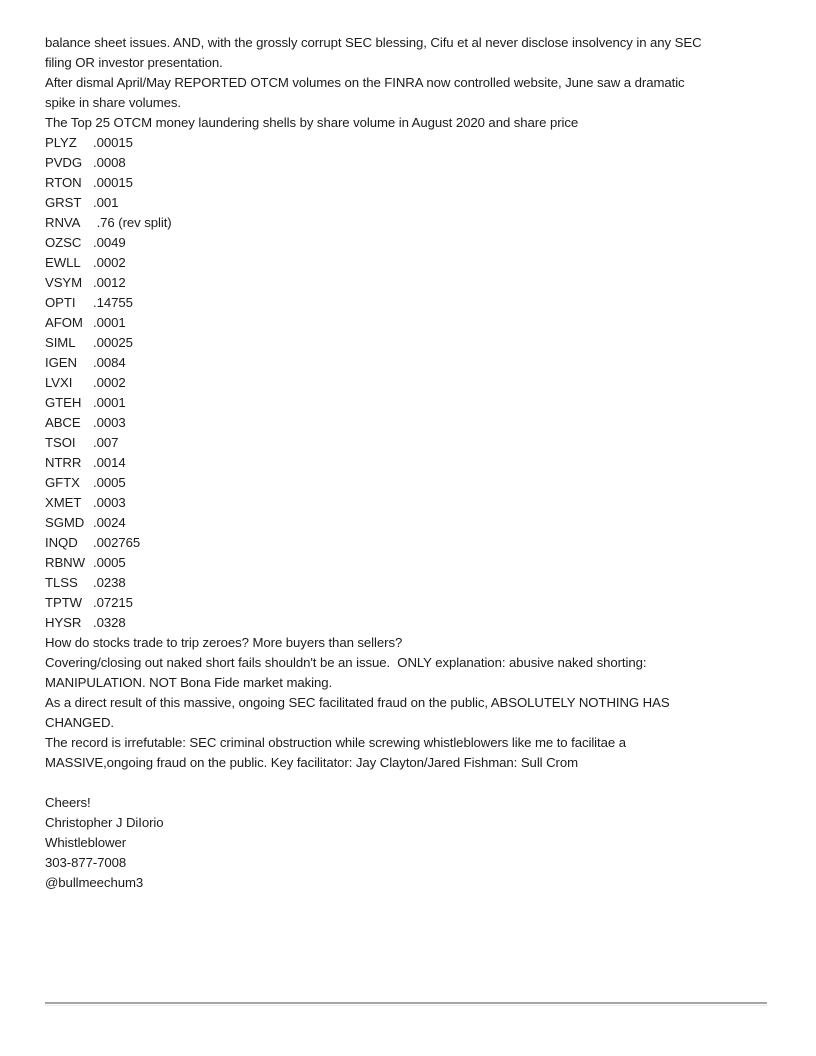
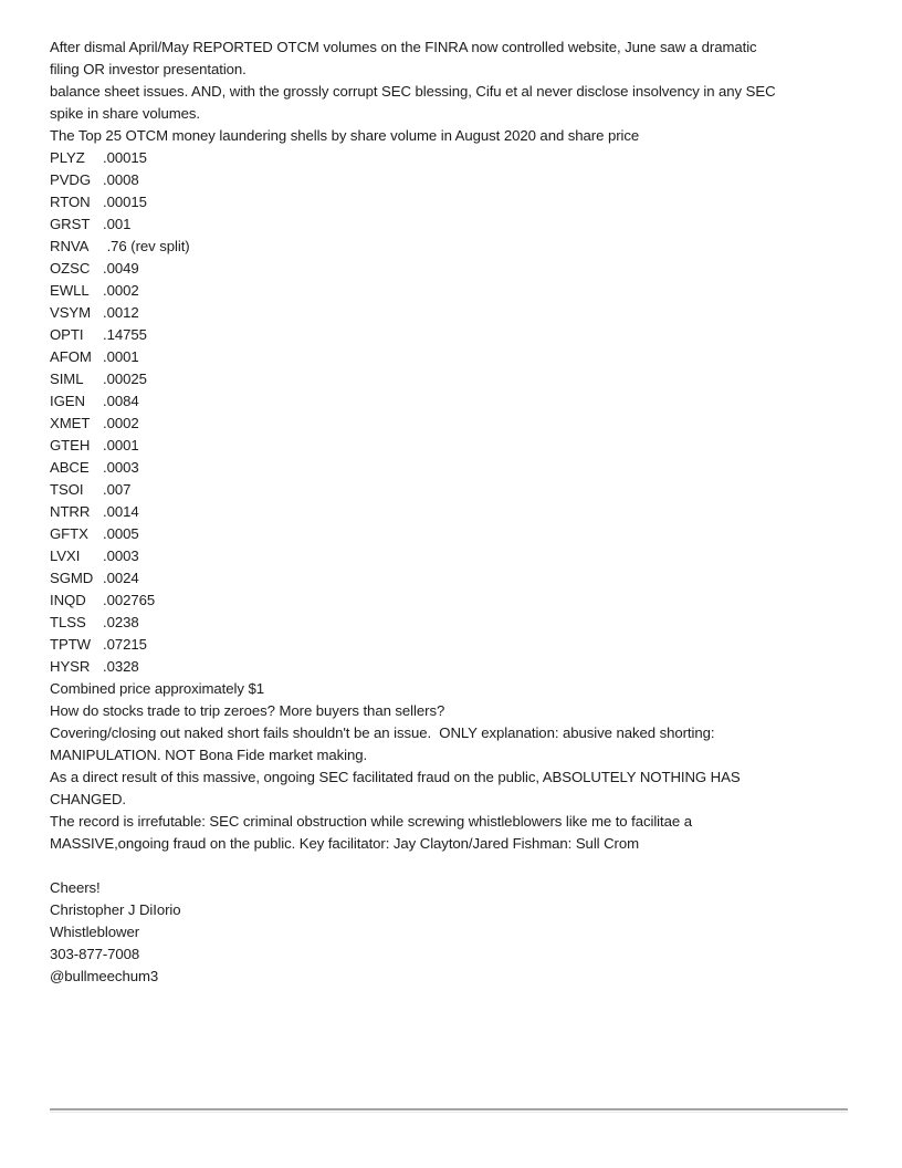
- balance sheet issues. AND, with the grossly corrupt SEC blessing, Cifu et al never disclose insolvency in any SEC
+ After dismal April/May REPORTED OTCM volumes on the FINRA now controlled website, June saw a dramatic
  filing OR investor presentation.
- After dismal April/May REPORTED OTCM volumes on the FINRA now controlled website, June saw a dramatic
+ balance sheet issues. AND, with the grossly corrupt SEC blessing, Cifu et al never disclose insolvency in any SEC
  spike in share volumes.
  The Top 25 OTCM money laundering shells by share volume in August 2020 and share price
  PLYZ .00015
  PVDG .0008
  RTON .00015
  GRST .001
  RNVA .76 (rev split)
  OZSC .0049
  EWLL .0002
  VSYM .0012
  OPTI .14755
  AFOM .0001
  SIML .00025
  IGEN .0084
- LVXI .0002
+ XMET .0002
  GTEH .0001
  ABCE .0003
  TSOI .007
  NTRR .0014
  GFTX .0005
- XMET .0003
+ LVXI .0003
  SGMD .0024
  INQD .002765
- RBNW .0005
  TLSS .0238
  TPTW .07215
  HYSR .0328
+ Combined price approximately $1
  How do stocks trade to trip zeroes? More buyers than sellers?
  Covering/closing out naked short fails shouldn't be an issue. ONLY explanation: abusive naked shorting:
  MANIPULATION. NOT Bona Fide market making.
  As a direct result of this massive, ongoing SEC facilitated fraud on the public, ABSOLUTELY NOTHING HAS
  CHANGED.
  The record is irrefutable: SEC criminal obstruction while screwing whistleblowers like me to facilitae a
  MASSIVE,ongoing fraud on the public. Key facilitator: Jay Clayton/Jared Fishman: Sull Crom
  Cheers!
  Christopher J DiIorio
  Whistleblower
  303-877-7008
  @bullmeechum3
